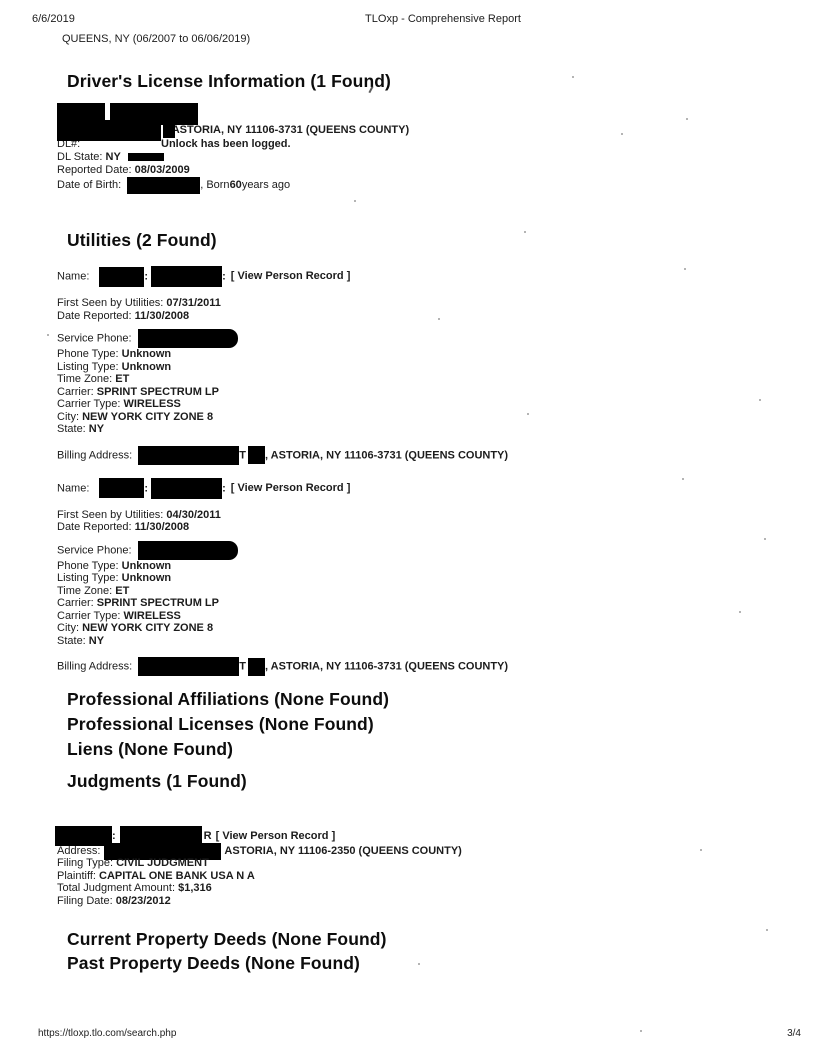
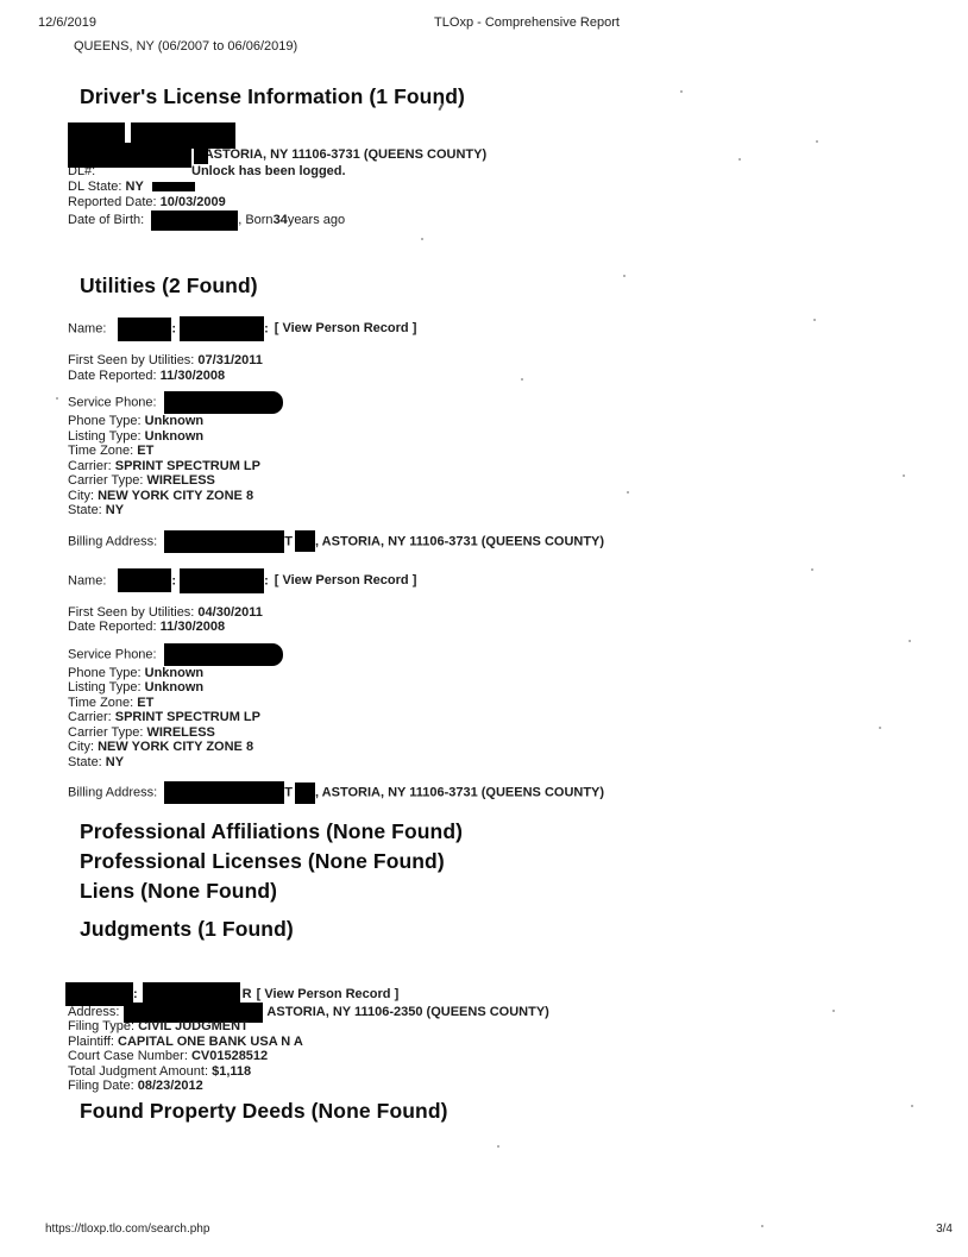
- 6/6/2019
+ 12/6/2019
  TLOxp - Comprehensive Report
  QUEENS, NY (06/2007 to 06/06/2019)
  Driver's License Information (1 Found)
  ASTORIA, NY 11106-3731 (QUEENS COUNTY)
  DL#:
  Unlock has been logged.
  DL State: NY
- Reported Date: 08/03/2009
+ Reported Date: 10/03/2009
  Date of Birth:
  , Born
- 60
+ 34
  years ago
  Utilities (2 Found)
  Name: : : [ View Person Record ]
  First Seen by Utilities: 07/31/2011
  Date Reported: 11/30/2008
  Service Phone:
  Phone Type: Unknown
  Listing Type: Unknown
  Time Zone: ET
  Carrier: SPRINT SPECTRUM LP
  Carrier Type: WIRELESS
  City: NEW YORK CITY ZONE 8
  State: NY
  Billing Address: T , ASTORIA, NY 11106-3731 (QUEENS COUNTY)
  Name: : : [ View Person Record ]
  First Seen by Utilities: 04/30/2011
  Date Reported: 11/30/2008
  Service Phone:
  Phone Type: Unknown
  Listing Type: Unknown
  Time Zone: ET
  Carrier: SPRINT SPECTRUM LP
  Carrier Type: WIRELESS
  City: NEW YORK CITY ZONE 8
  State: NY
  Billing Address: T , ASTORIA, NY 11106-3731 (QUEENS COUNTY)
  Professional Affiliations (None Found)
  Professional Licenses (None Found)
  Liens (None Found)
  Judgments (1 Found)
  : R [ View Person Record ]
  Address: ASTORIA, NY 11106-2350 (QUEENS COUNTY)
  Filing Type: CIVIL JUDGMENT
  Plaintiff: CAPITAL ONE BANK USA N A
+ Court Case Number: CV01528512
- Total Judgment Amount: $1,316
+ Total Judgment Amount: $1,118
  Filing Date: 08/23/2012
- Current Property Deeds (None Found)
- Past Property Deeds (None Found)
+ Found Property Deeds (None Found)
  https://tloxp.tlo.com/search.php
  3/4
